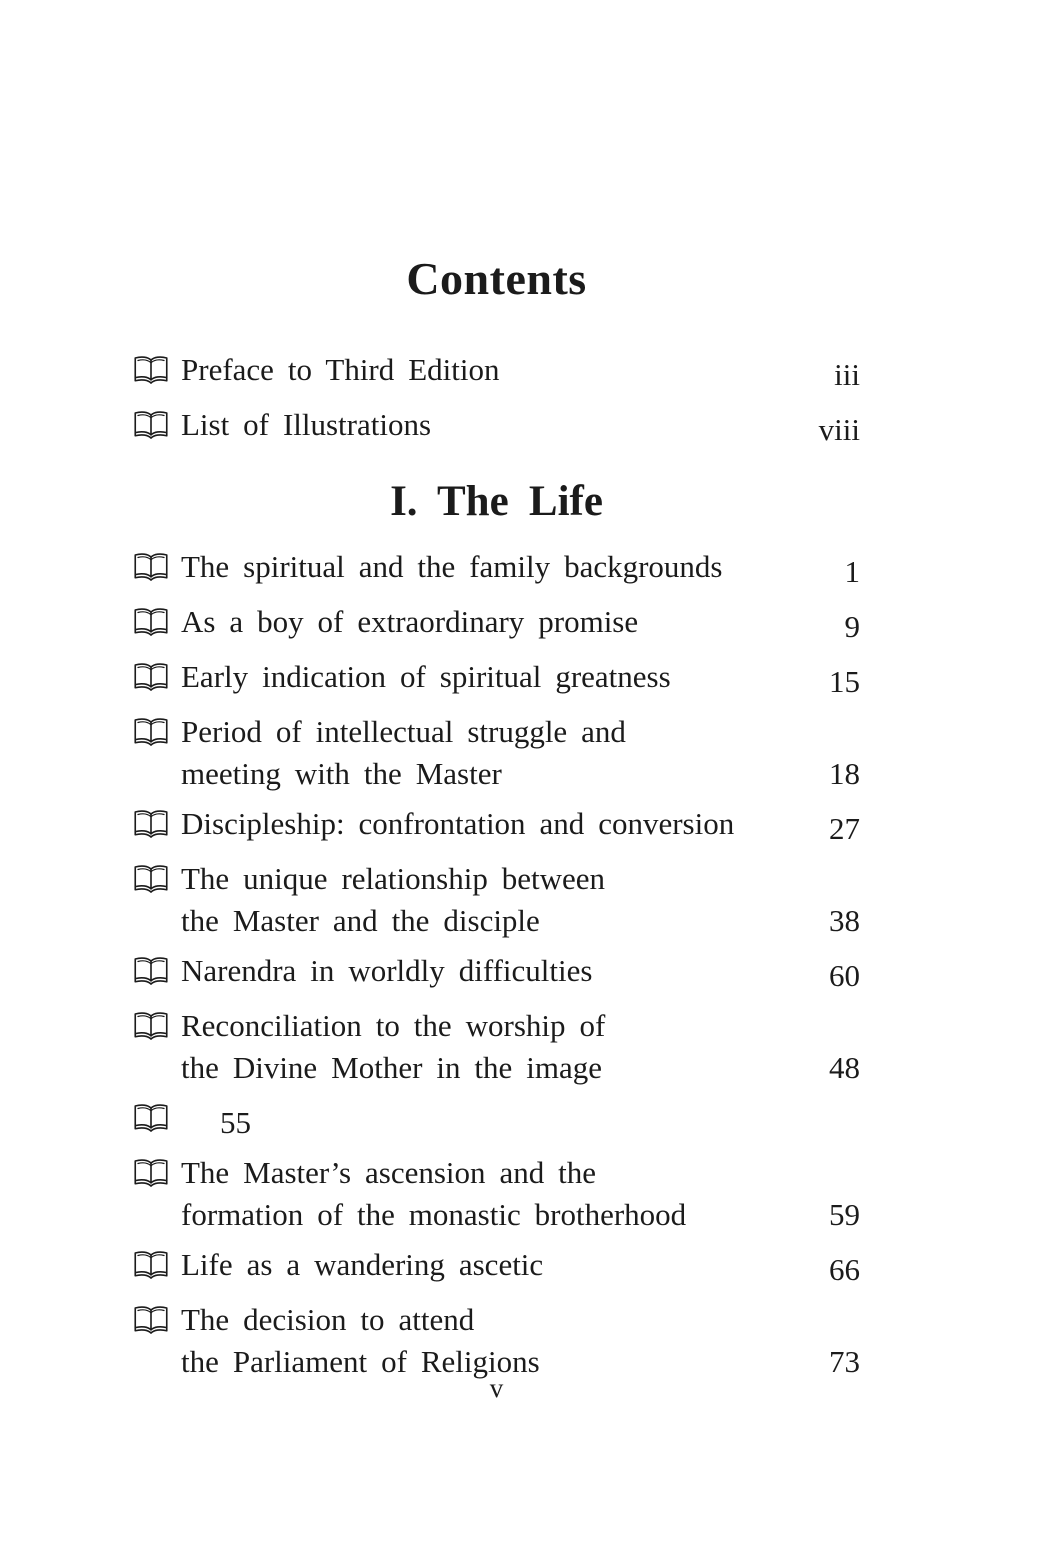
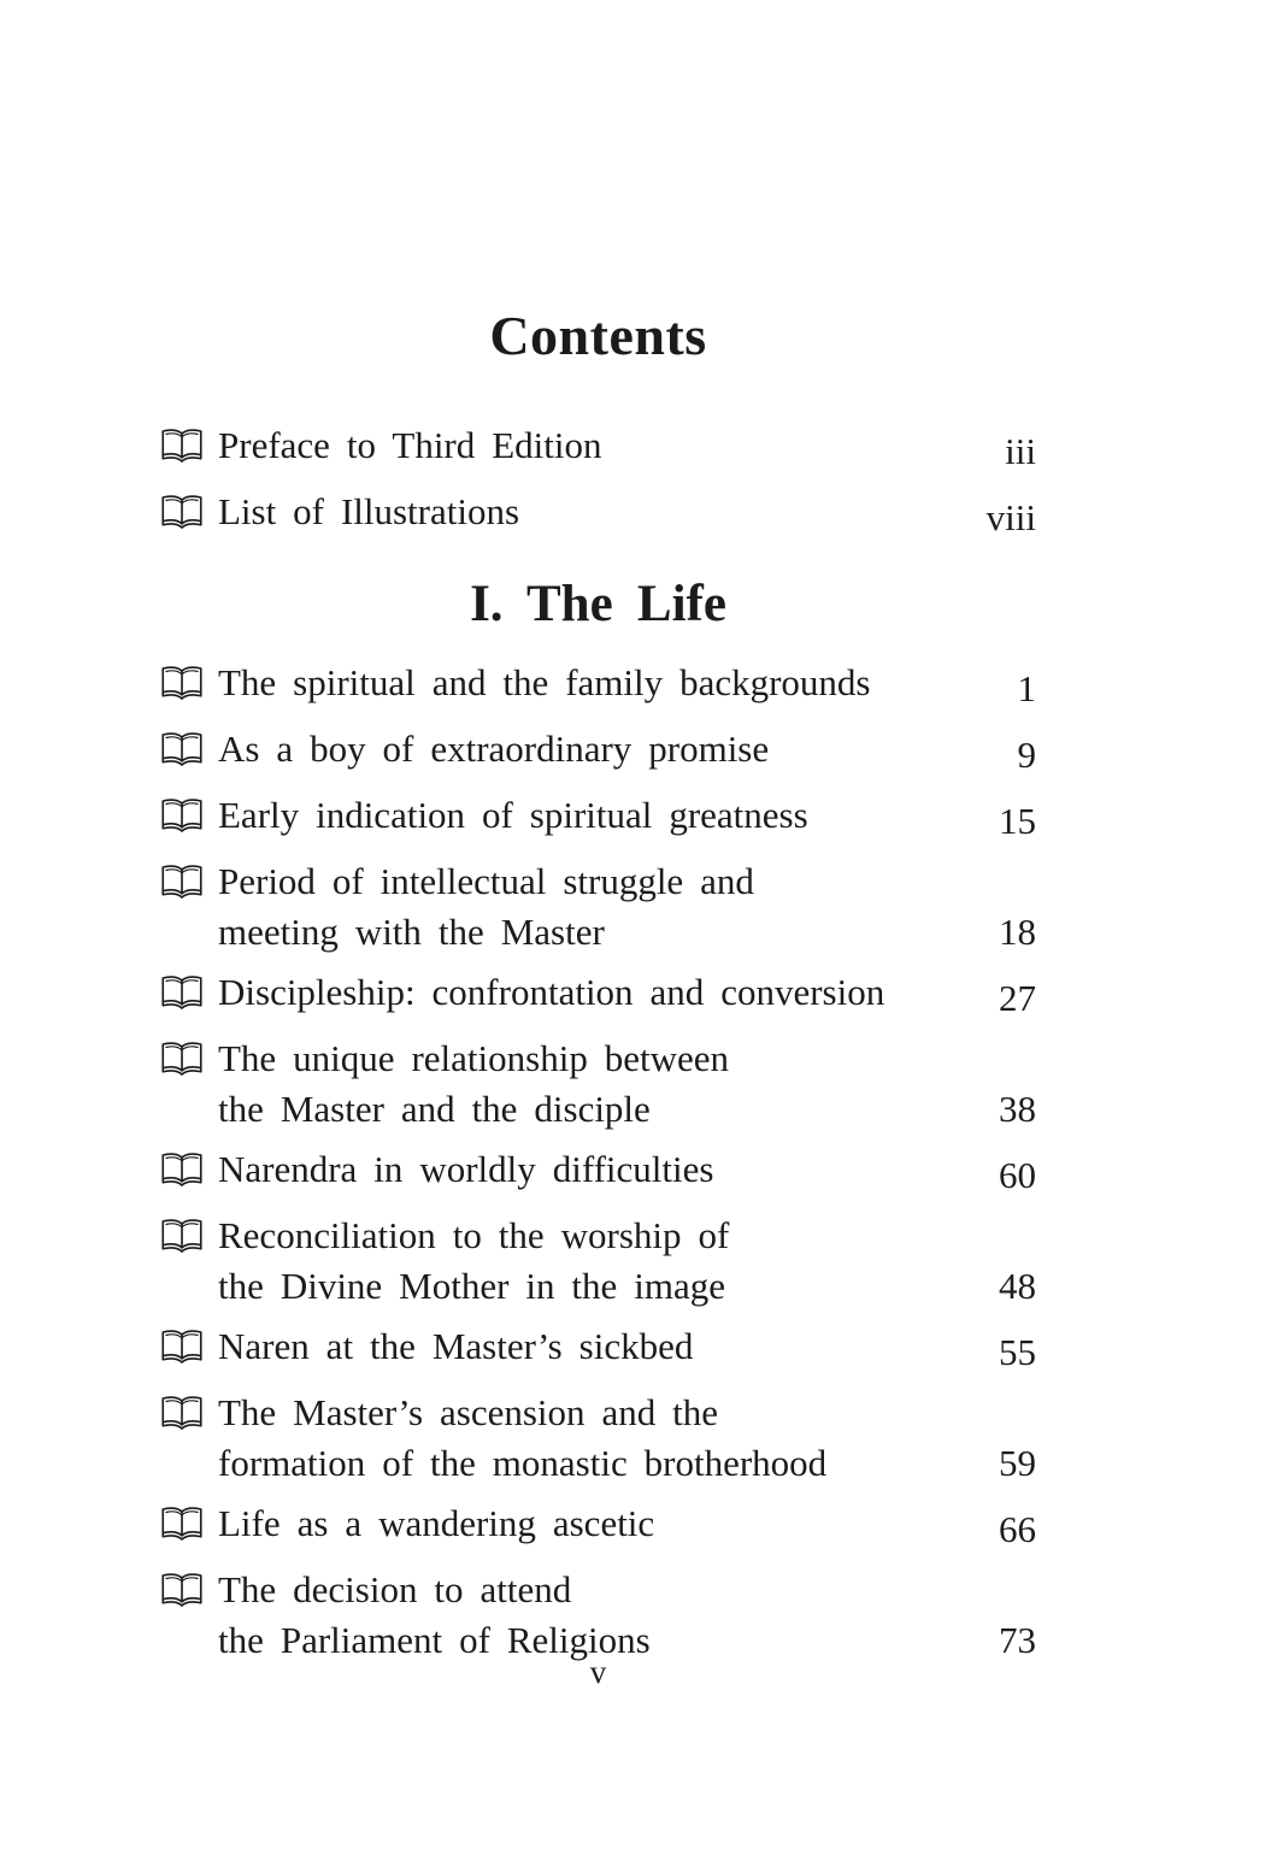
  Contents
  Preface to Third Edition
  iii
  List of Illustrations
  viii
  I. The Life
  The spiritual and the family backgrounds
  1
  As a boy of extraordinary promise
  9
  Early indication of spiritual greatness
  15
  Period of intellectual struggle and
  meeting with the Master
  18
  Discipleship: confrontation and conversion
  27
  The unique relationship between
  the Master and the disciple
  38
  Narendra in worldly difficulties
  60
  Reconciliation to the worship of
  the Divine Mother in the image
  48
+ Naren at the Master’s sickbed
  55
  The Master’s ascension and the
  formation of the monastic brotherhood
  59
  Life as a wandering ascetic
  66
  The decision to attend
  the Parliament of Religions
  73
  v
